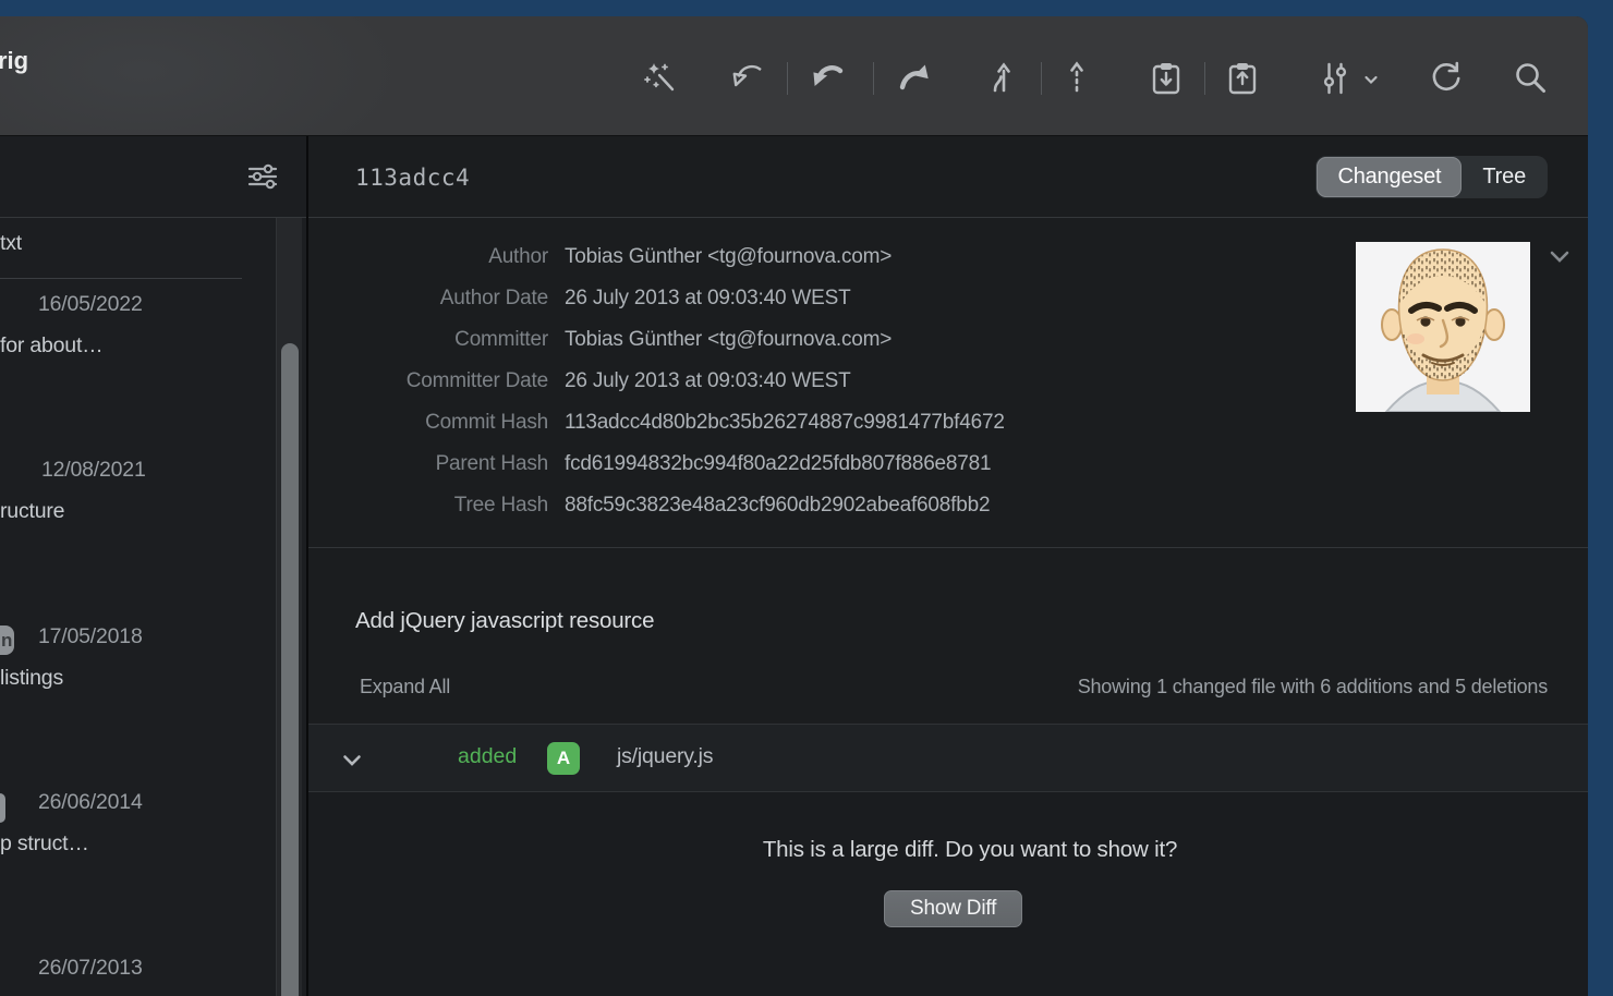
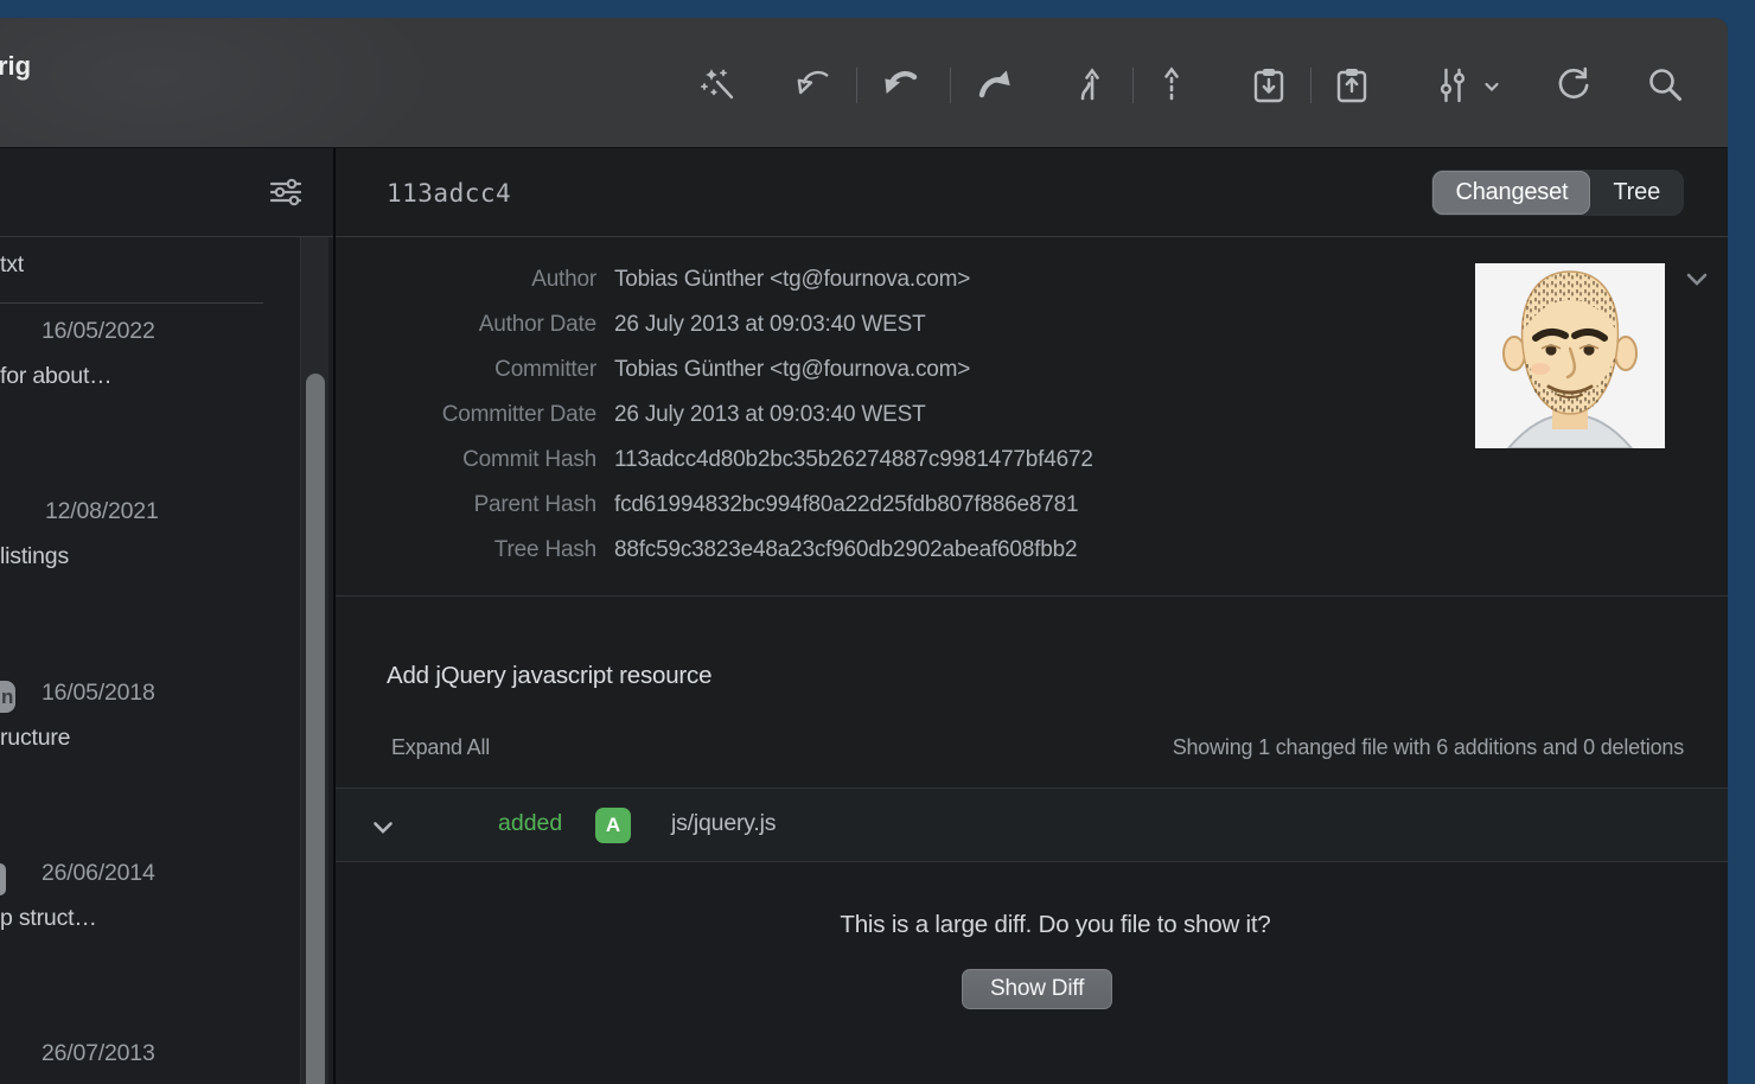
  rig
  txt
  16/05/2022
  for about…
  12/08/2021
- ructure
+ listings
  n
- 17/05/2018
+ 16/05/2018
- listings
+ ructure
  26/06/2014
  p struct…
  26/07/2013
  113adcc4
  Changeset
  Tree
  Author
  Tobias Günther <tg@fournova.com>
  Author Date
  26 July 2013 at 09:03:40 WEST
  Committer
  Tobias Günther <tg@fournova.com>
  Committer Date
  26 July 2013 at 09:03:40 WEST
  Commit Hash
  113adcc4d80b2bc35b26274887c9981477bf4672
  Parent Hash
  fcd61994832bc994f80a22d25fdb807f886e8781
  Tree Hash
  88fc59c3823e48a23cf960db2902abeaf608fbb2
  Add jQuery javascript resource
  Expand All
- Showing 1 changed file with 6 additions and 5 deletions
+ Showing 1 changed file with 6 additions and 0 deletions
  added
  A
  js/jquery.js
- This is a large diff. Do you want to show it?
+ This is a large diff. Do you file to show it?
  Show Diff
